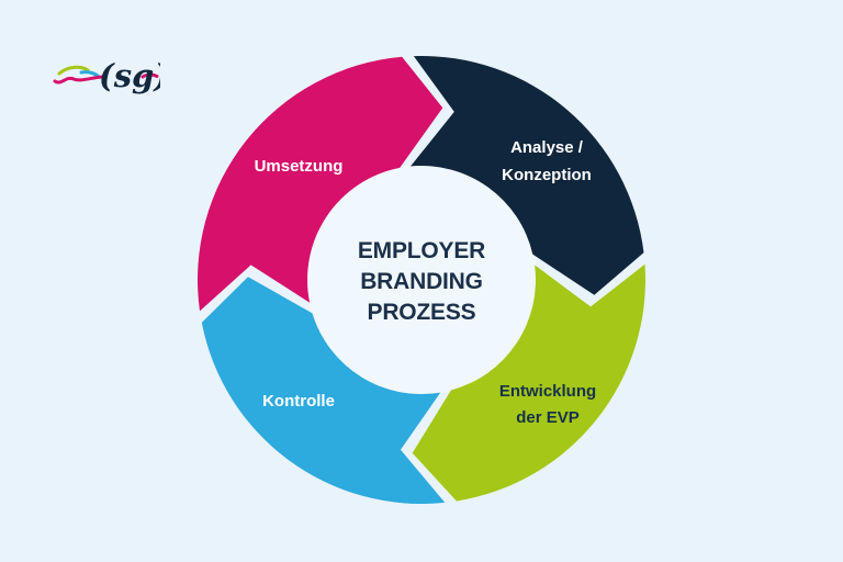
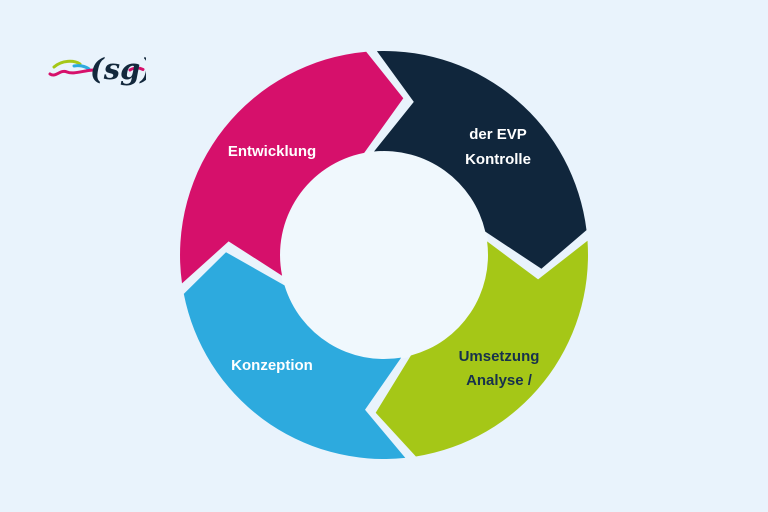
  (sg
- Umsetzung
+ Entwicklung
- Analyse /
+ der EVP
- Konzeption
+ Kontrolle
- Entwicklung
+ Umsetzung
- der EVP
+ Analyse /
- Kontrolle
+ Konzeption
- EMPLOYER
- BRANDING
- PROZESS
